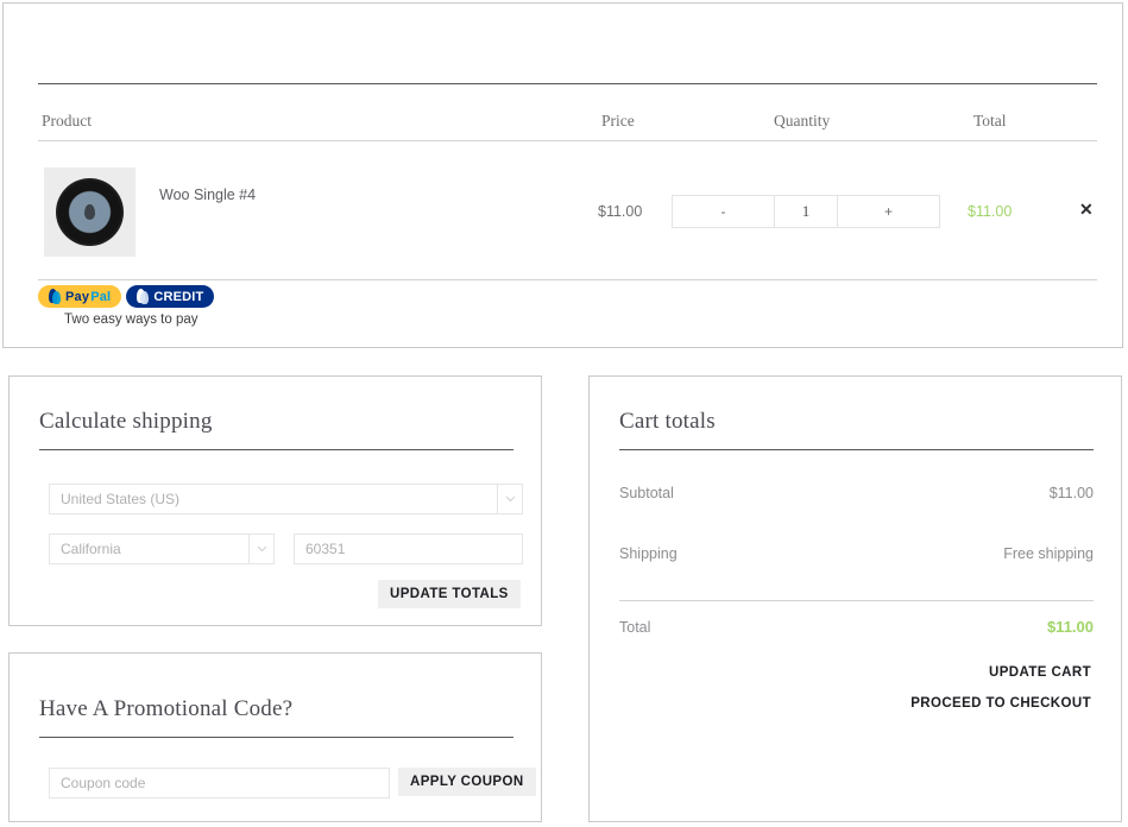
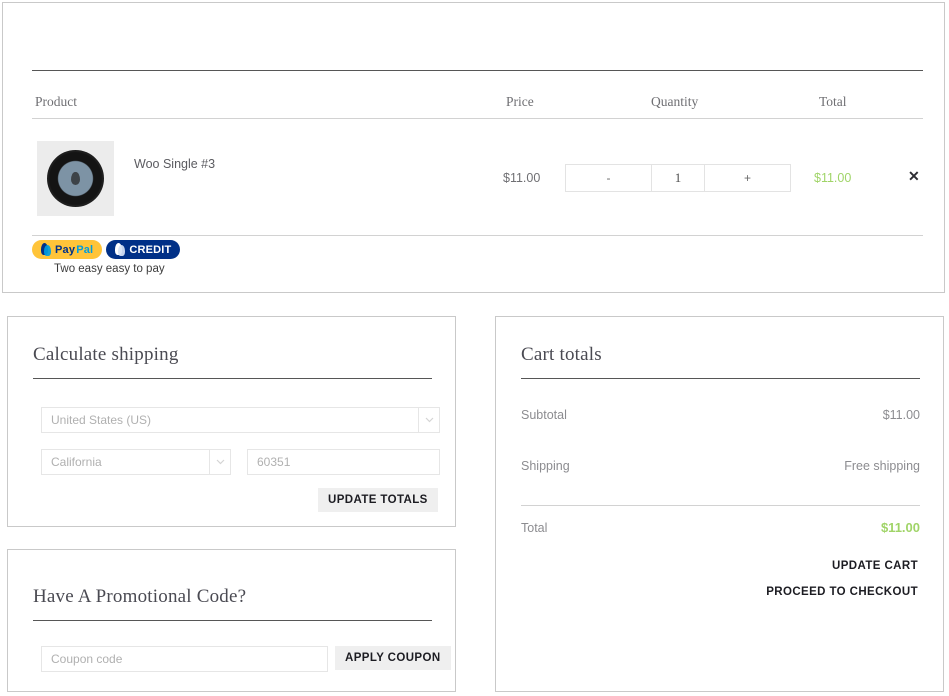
  Product
  Price
  Quantity
  Total
- Woo Single #4
+ Woo Single #3
  $11.00
  -
  1
  +
  $11.00
  ✕
  Pay
  Pal
  CREDIT
- Two easy ways to pay
+ Two easy easy to pay
  Calculate shipping
  United States (US)
  California
  60351
  UPDATE TOTALS
  Have A Promotional Code?
  Coupon code
  APPLY COUPON
  Cart totals
  Subtotal
  $11.00
  Shipping
  Free shipping
  Total
  $11.00
  UPDATE CART
  PROCEED TO CHECKOUT
